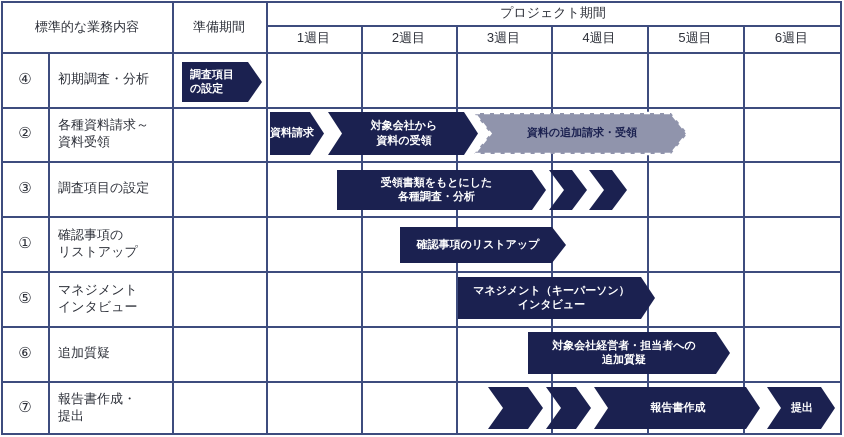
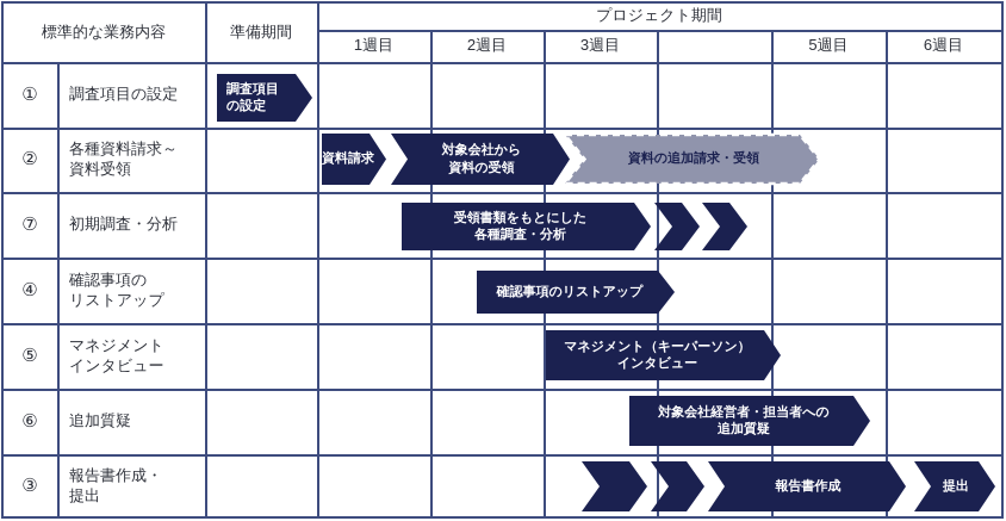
  標準的な業務内容
  準備期間
  プロジェクト期間
  1週目
  2週目
  3週目
- 4週目
  5週目
  6週目
- ④
+ ①
- 初期調査・分析
+ 調査項目の設定
  ②
  各種資料請求～
  資料受領
- ③
+ ⑦
- 調査項目の設定
+ 初期調査・分析
- ①
+ ④
  確認事項の
  リストアップ
  ⑤
  マネジメント
  インタビュー
  ⑥
  追加質疑
- ⑦
+ ③
  報告書作成・
  提出
  調査項目
  の設定
  資料請求
  対象会社から
  資料の受領
  資料の追加請求・受領
  受領書類をもとにした
  各種調査・分析
  確認事項のリストアップ
  マネジメント（キーパーソン）
  インタビュー
  対象会社経営者・担当者への
  追加質疑
  報告書作成
  提出
